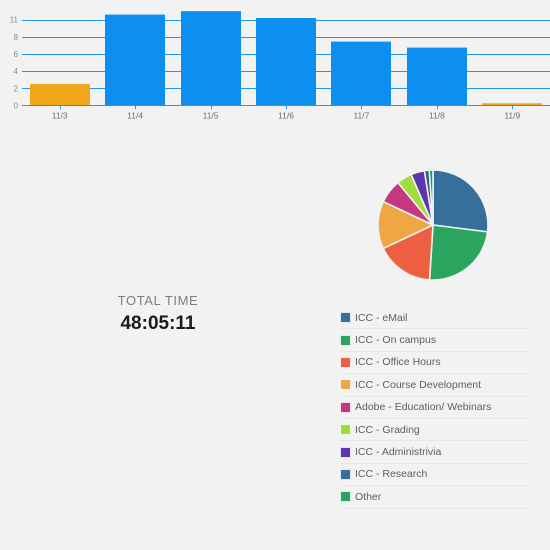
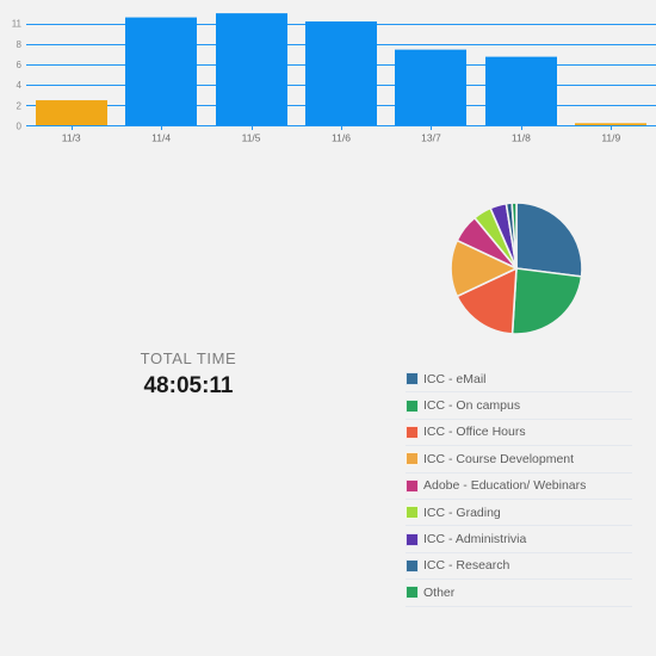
  0
  2
  4
  6
  8
  11
  11/3
  11/4
  11/5
  11/6
- 11/7
+ 13/7
  11/8
  11/9
  TOTAL TIME
  48:05:11
  ICC - eMail
  ICC - On campus
  ICC - Office Hours
  ICC - Course Development
  Adobe - Education/ Webinars
  ICC - Grading
  ICC - Administrivia
  ICC - Research
  Other
